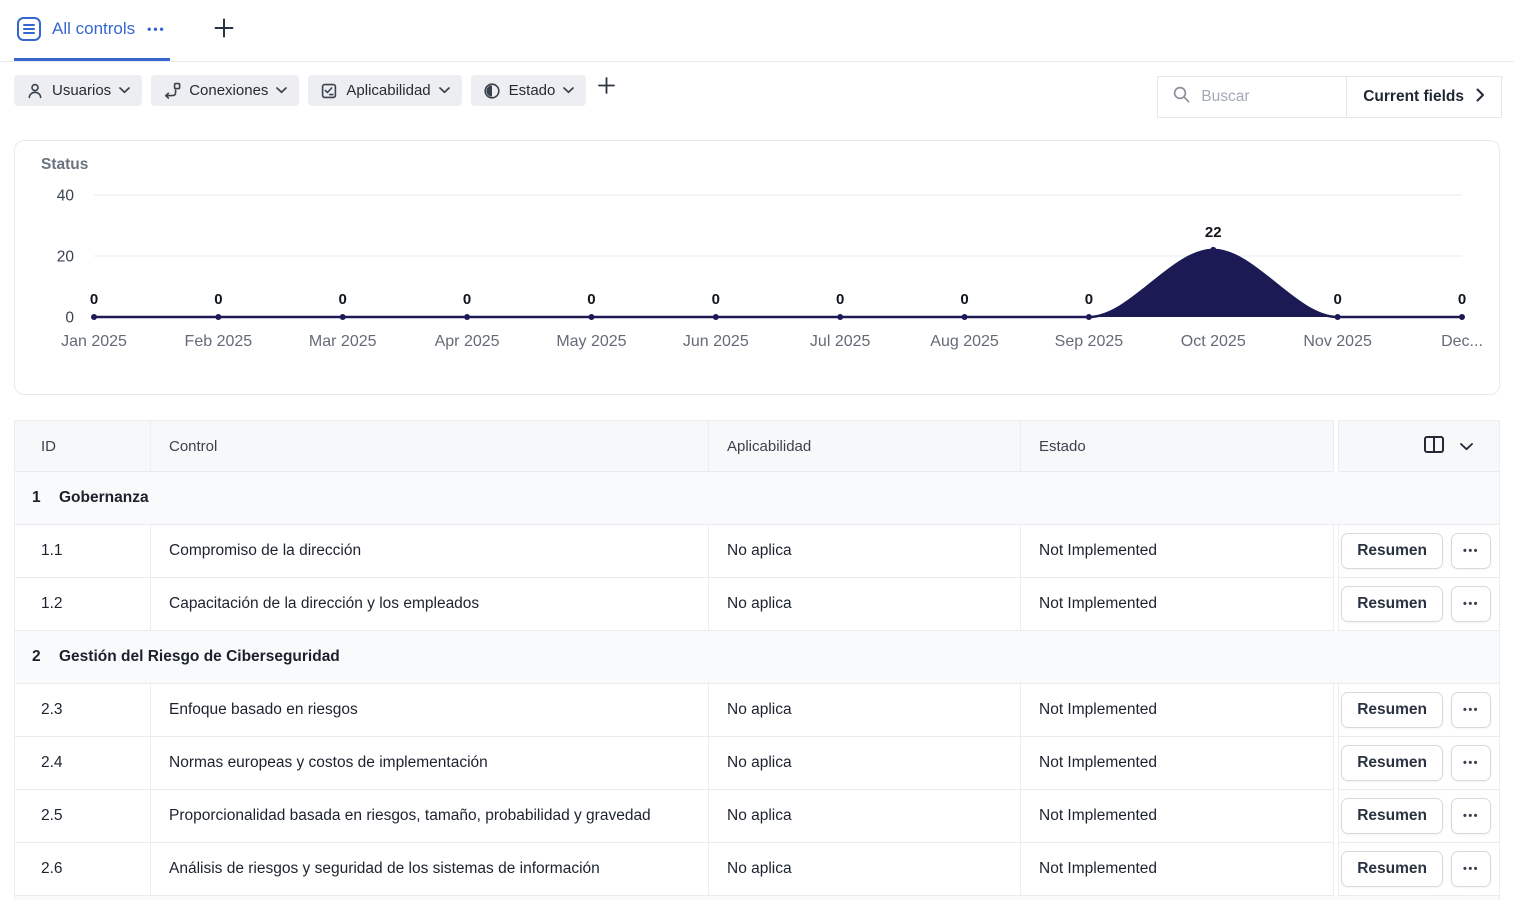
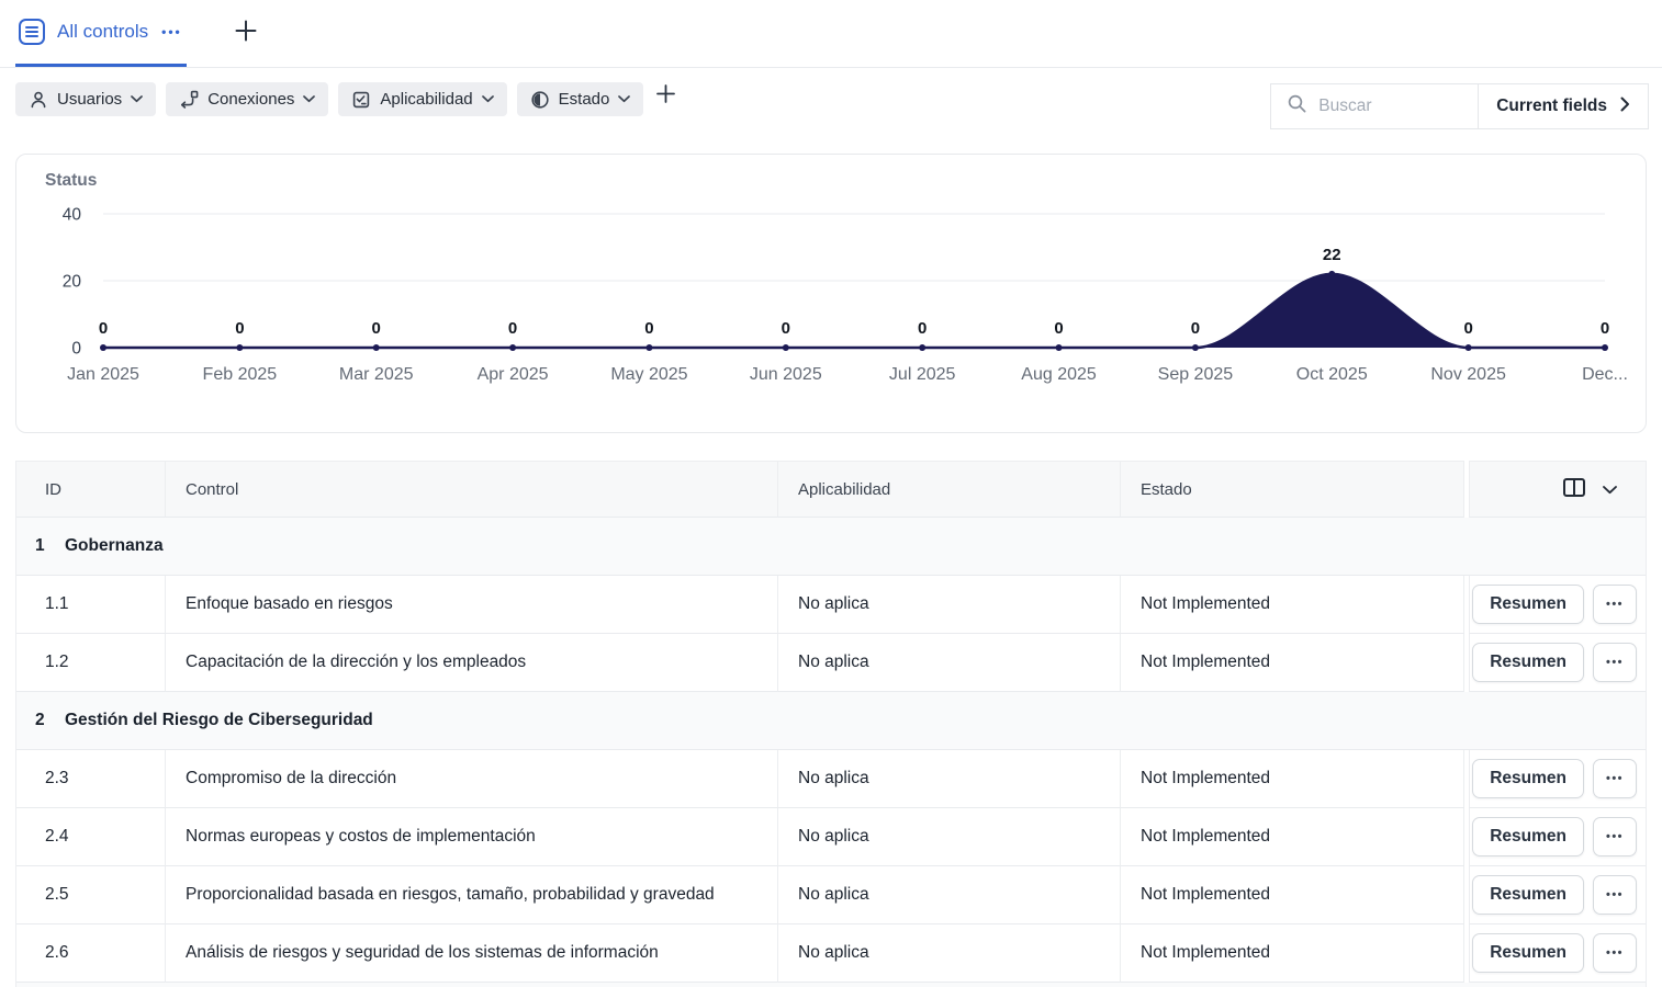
  All controls
  •••
  Usuarios
  Conexiones
  Aplicabilidad
  Estado
  Buscar
  Current fields
  Status
  0
  20
  40
  0
  Jan 2025
  0
  Feb 2025
  0
  Mar 2025
  0
  Apr 2025
  0
  May 2025
  0
  Jun 2025
  0
  Jul 2025
  0
  Aug 2025
  0
  Sep 2025
  22
  Oct 2025
  0
  Nov 2025
  0
  Dec...
  ID
  Control
  Aplicabilidad
  Estado
  1
  Gobernanza
  1.1
- Compromiso de la dirección
+ Enfoque basado en riesgos
  No aplica
  Not Implemented
  Resumen
  •••
  1.2
  Capacitación de la dirección y los empleados
  No aplica
  Not Implemented
  Resumen
  •••
  2
  Gestión del Riesgo de Ciberseguridad
  2.3
- Enfoque basado en riesgos
+ Compromiso de la dirección
  No aplica
  Not Implemented
  Resumen
  •••
  2.4
  Normas europeas y costos de implementación
  No aplica
  Not Implemented
  Resumen
  •••
  2.5
  Proporcionalidad basada en riesgos, tamaño, probabilidad y gravedad
  No aplica
  Not Implemented
  Resumen
  •••
  2.6
  Análisis de riesgos y seguridad de los sistemas de información
  No aplica
  Not Implemented
  Resumen
  •••
